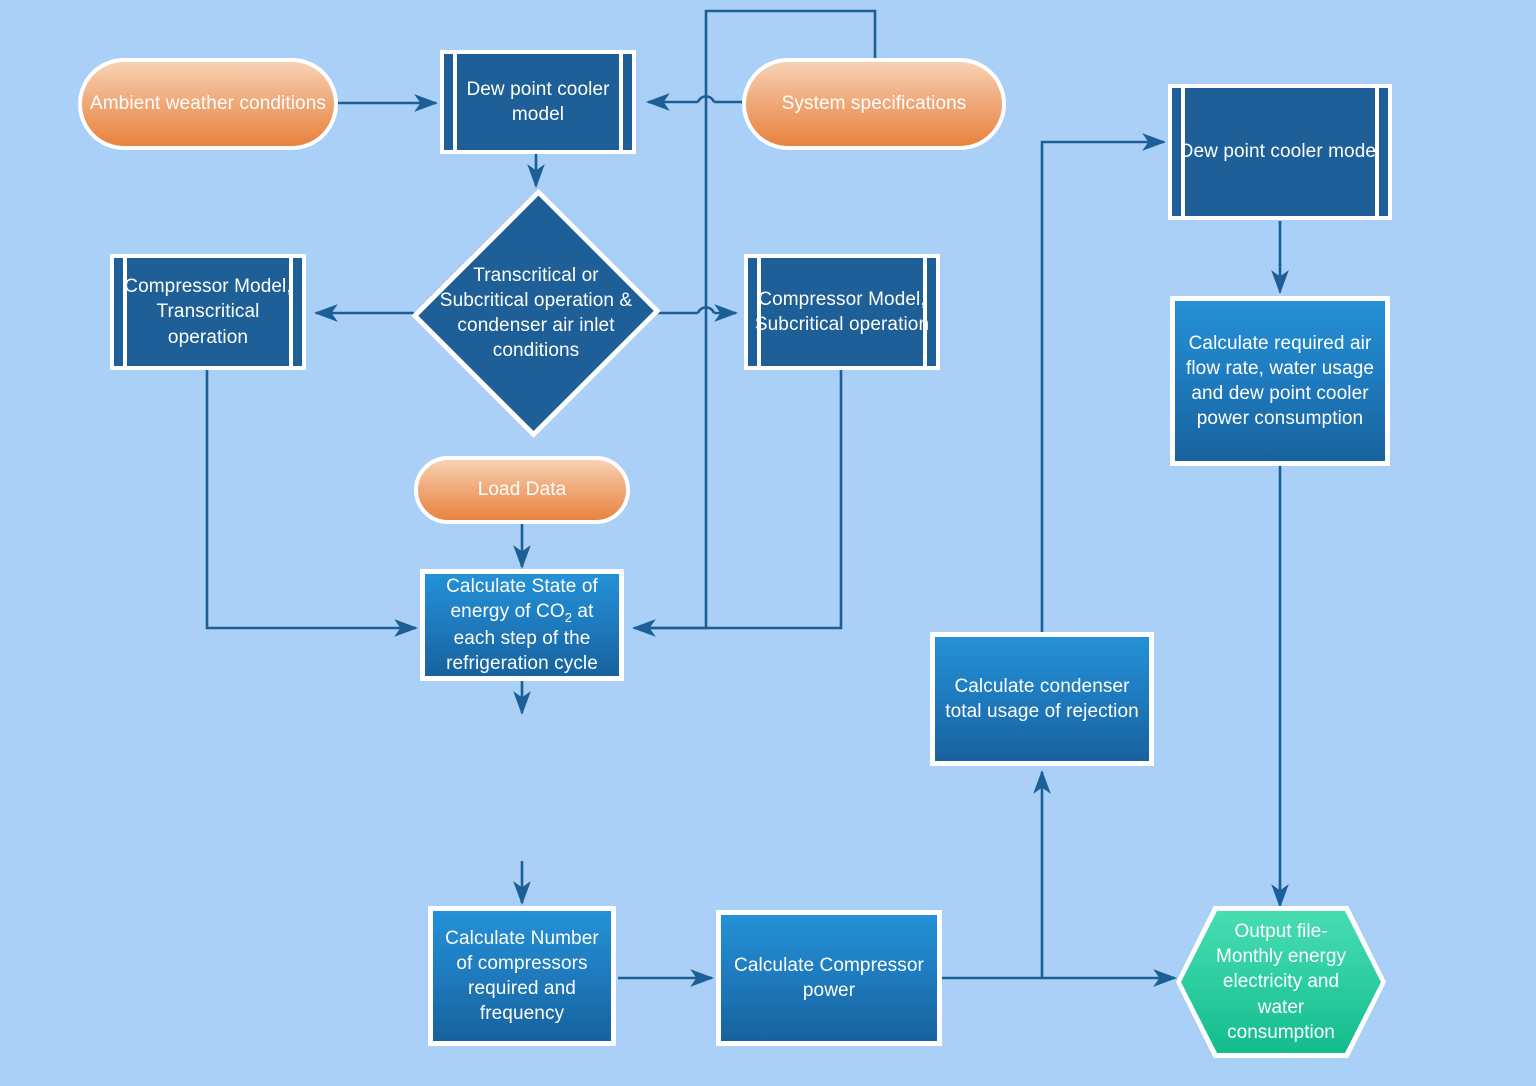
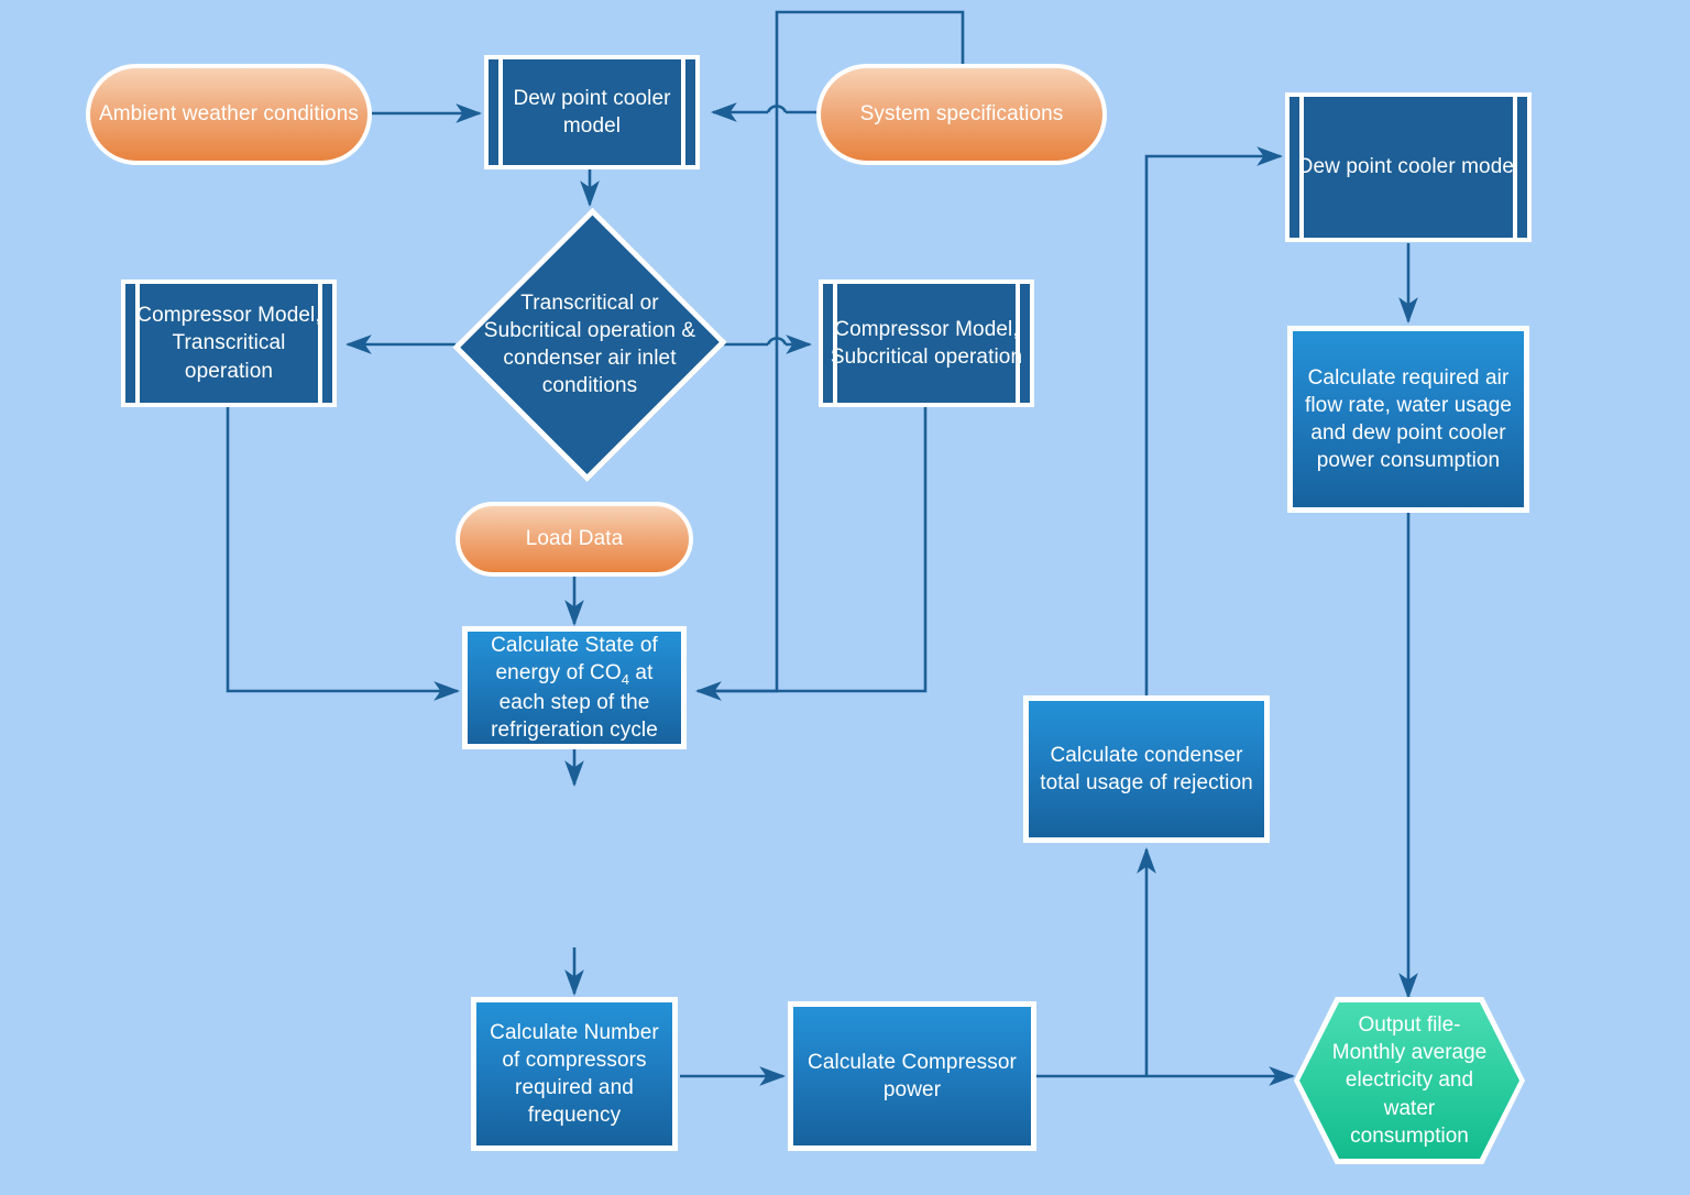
  Ambient weather conditions
  Dew point cooler model
  System specifications
  Dew point cooler model
  Compressor Model, Transcritical operation
  Transcritical or Subcritical operation & condenser air inlet conditions
  Compressor Model, Subcritical operation
  Calculate required air flow rate, water usage and dew point cooler power consumption
  Load Data
- Calculate State of energy of CO2 at each step of the refrigeration cycle
+ Calculate State of energy of CO4 at each step of the refrigeration cycle
  Calculate condenser total usage of rejection
  Calculate Number of compressors required and frequency
  Calculate Compressor power
- Output file- Monthly energy electricity and water consumption
+ Output file- Monthly average electricity and water consumption
